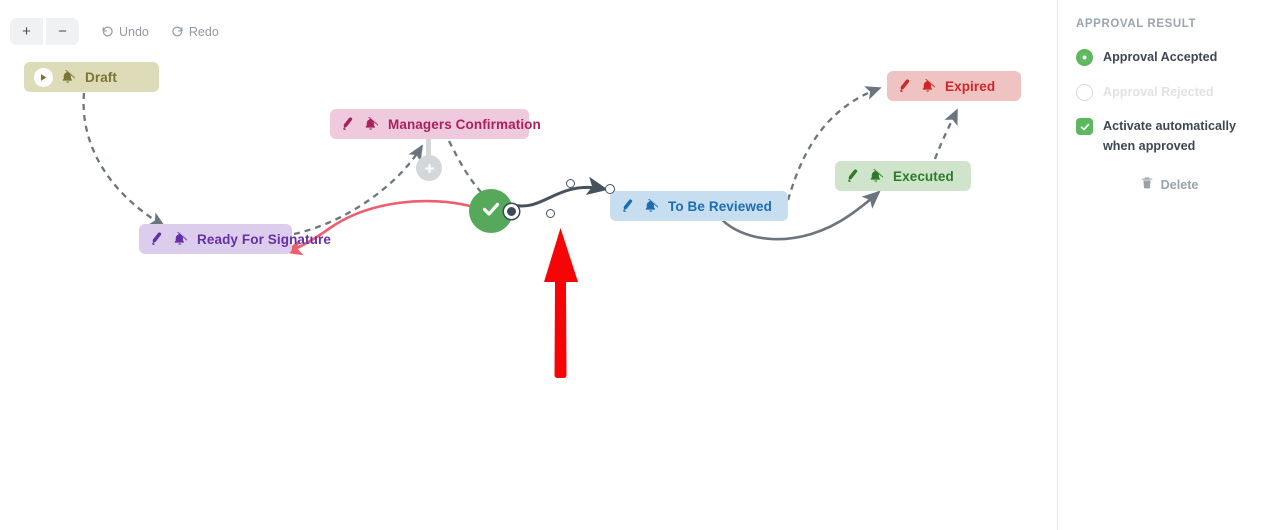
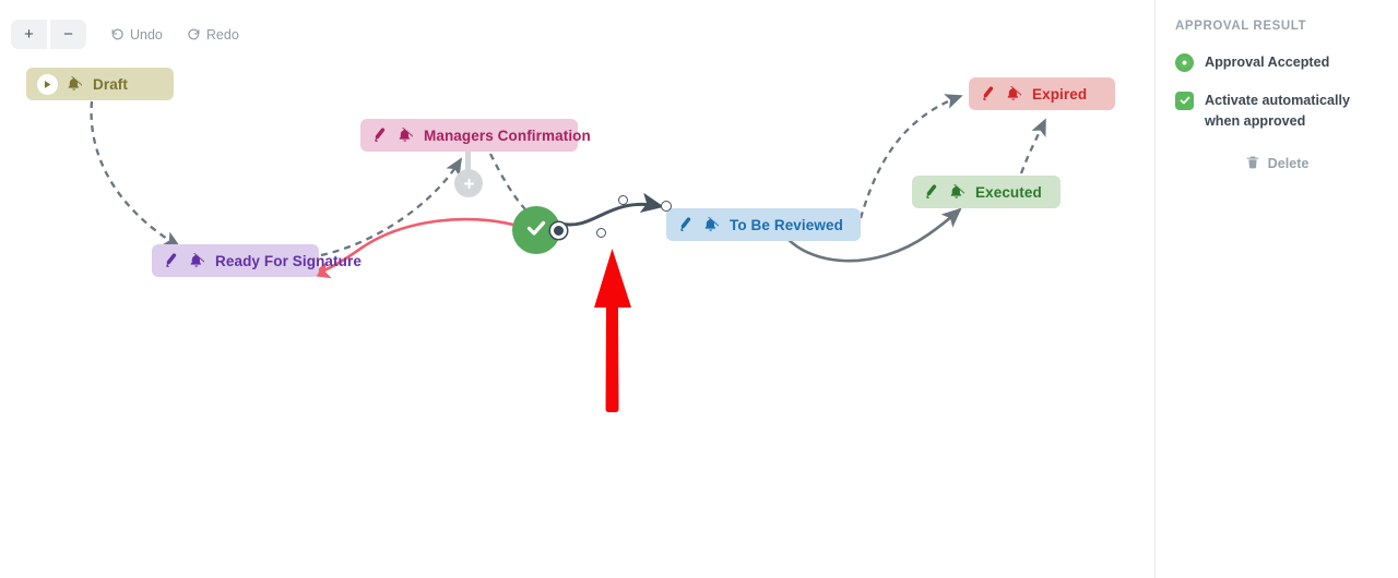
  +
  −
  Undo
  Redo
  Draft
  Ready For Signature
  Managers Confirmation
  To Be Reviewed
  Executed
  Expired
  APPROVAL RESULT
  Approval Accepted
- Approval Rejected
  Activate automatically when approved
  Delete
